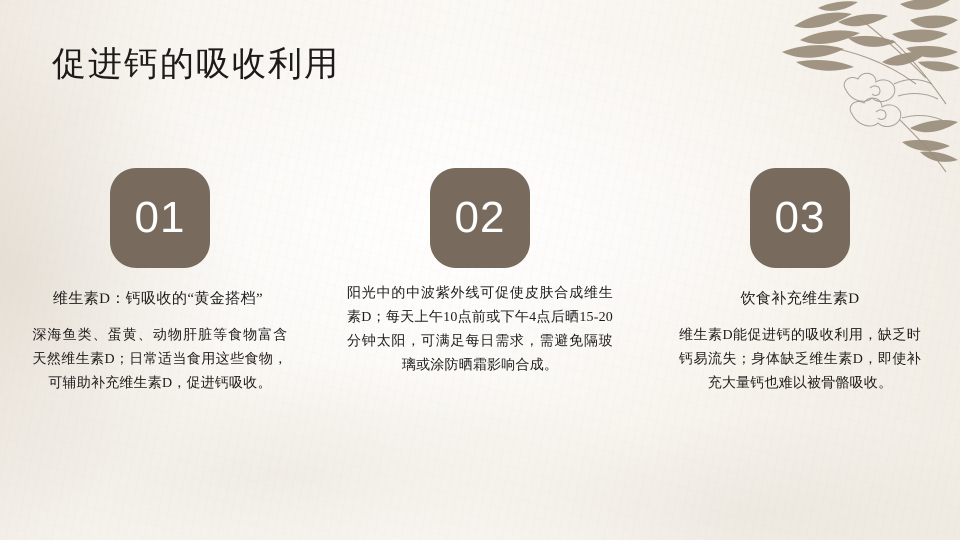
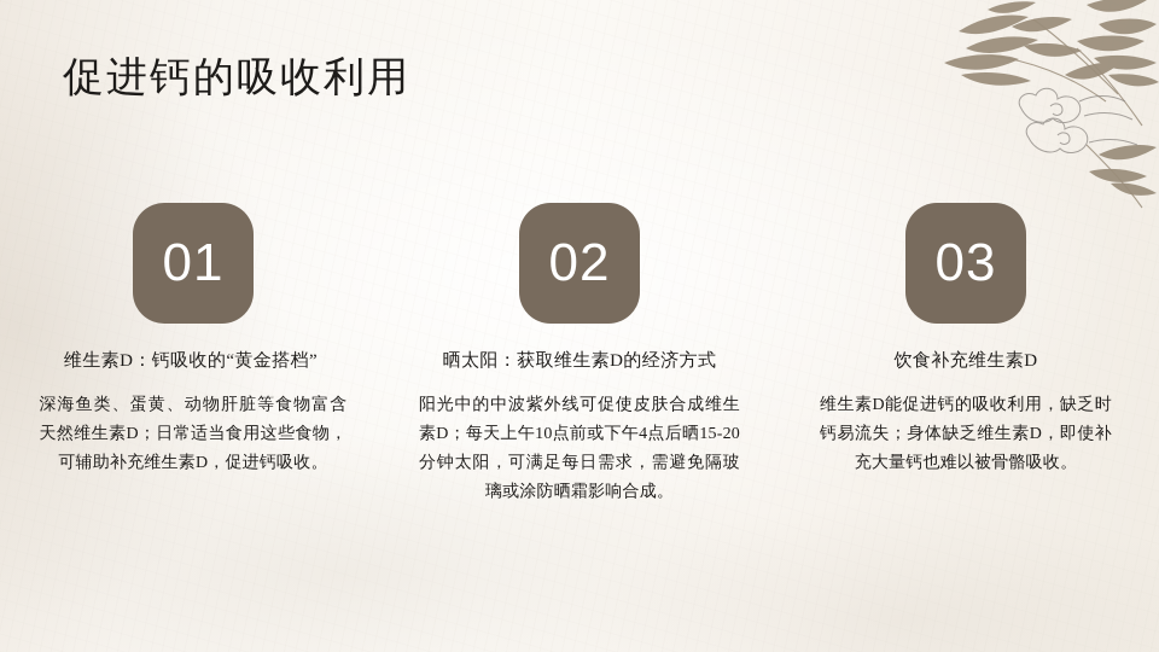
  促进钙的吸收利用
  01
  维生素D：钙吸收的“黄金搭档”
  深海鱼类、蛋黄、动物肝脏等食物富含天然维生素D；日常适当食用这些食物，可辅助补充维生素D，促进钙吸收。
  02
+ 晒太阳：获取维生素D的经济方式
  阳光中的中波紫外线可促使皮肤合成维生素D；每天上午10点前或下午4点后晒15-20分钟太阳，可满足每日需求，需避免隔玻璃或涂防晒霜影响合成。
  03
  饮食补充维生素D
  维生素D能促进钙的吸收利用，缺乏时钙易流失；身体缺乏维生素D，即使补充大量钙也难以被骨骼吸收。
